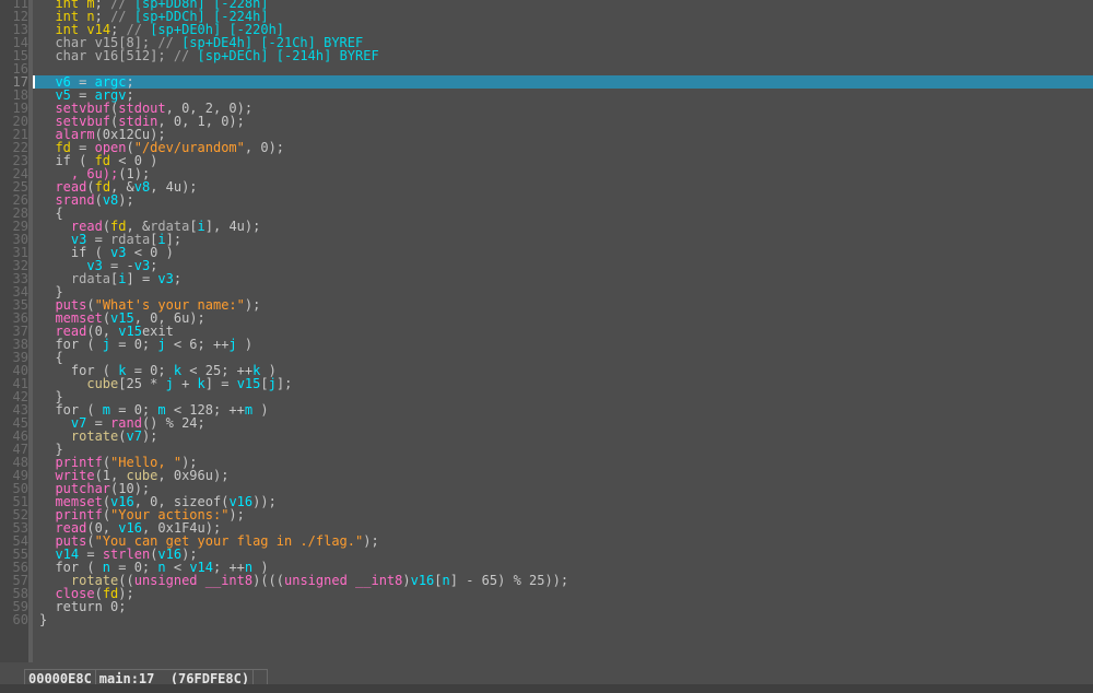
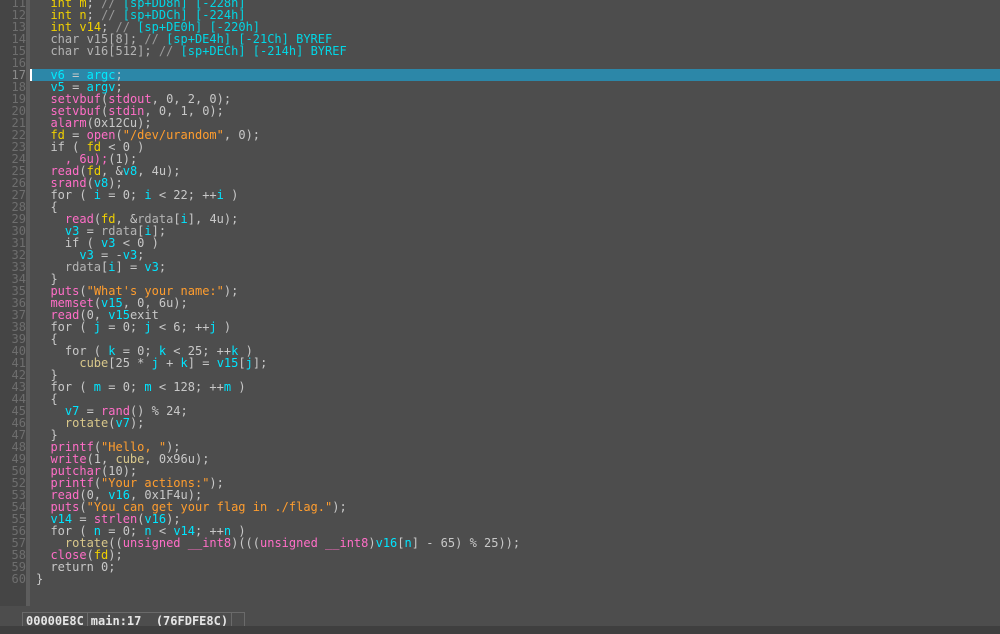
  11 int m; // [sp+DD8h] [-228h]
  12 int n; // [sp+DDCh] [-224h]
  13 int v14; // [sp+DE0h] [-220h]
  14 char v15[8]; // [sp+DE4h] [-21Ch] BYREF
  15 char v16[512]; // [sp+DECh] [-214h] BYREF
  16
  17 v6 = argc;
  18 v5 = argv;
  19 setvbuf(stdout, 0, 2, 0);
  20 setvbuf(stdin, 0, 1, 0);
  21 alarm(0x12Cu);
  22 fd = open("/dev/urandom", 0);
  23 if ( fd < 0 )
  24 , 6u);(1);
  25 read(fd, &v8, 4u);
  26 srand(v8);
+ 27 for ( i = 0; i < 22; ++i )
  28 {
  29 read(fd, &rdata[i], 4u);
  30 v3 = rdata[i];
  31 if ( v3 < 0 )
  32 v3 = -v3;
  33 rdata[i] = v3;
  34 }
  35 puts("What's your name:");
  36 memset(v15, 0, 6u);
  37 read(0, v15exit
  38 for ( j = 0; j < 6; ++j )
  39 {
  40 for ( k = 0; k < 25; ++k )
  41 cube[25 * j + k] = v15[j];
  42 }
  43 for ( m = 0; m < 128; ++m )
+ 44 {
  45 v7 = rand() % 24;
  46 rotate(v7);
  47 }
  48 printf("Hello, ");
  49 write(1, cube, 0x96u);
  50 putchar(10);
- 51 memset(v16, 0, sizeof(v16));
  52 printf("Your actions:");
  53 read(0, v16, 0x1F4u);
  54 puts("You can get your flag in ./flag.");
  55 v14 = strlen(v16);
  56 for ( n = 0; n < v14; ++n )
  57 rotate((unsigned __int8)(((unsigned __int8)v16[n] - 65) % 25));
  58 close(fd);
  59 return 0;
  60 }
  00000E8C
  main:17 (76FDFE8C)
